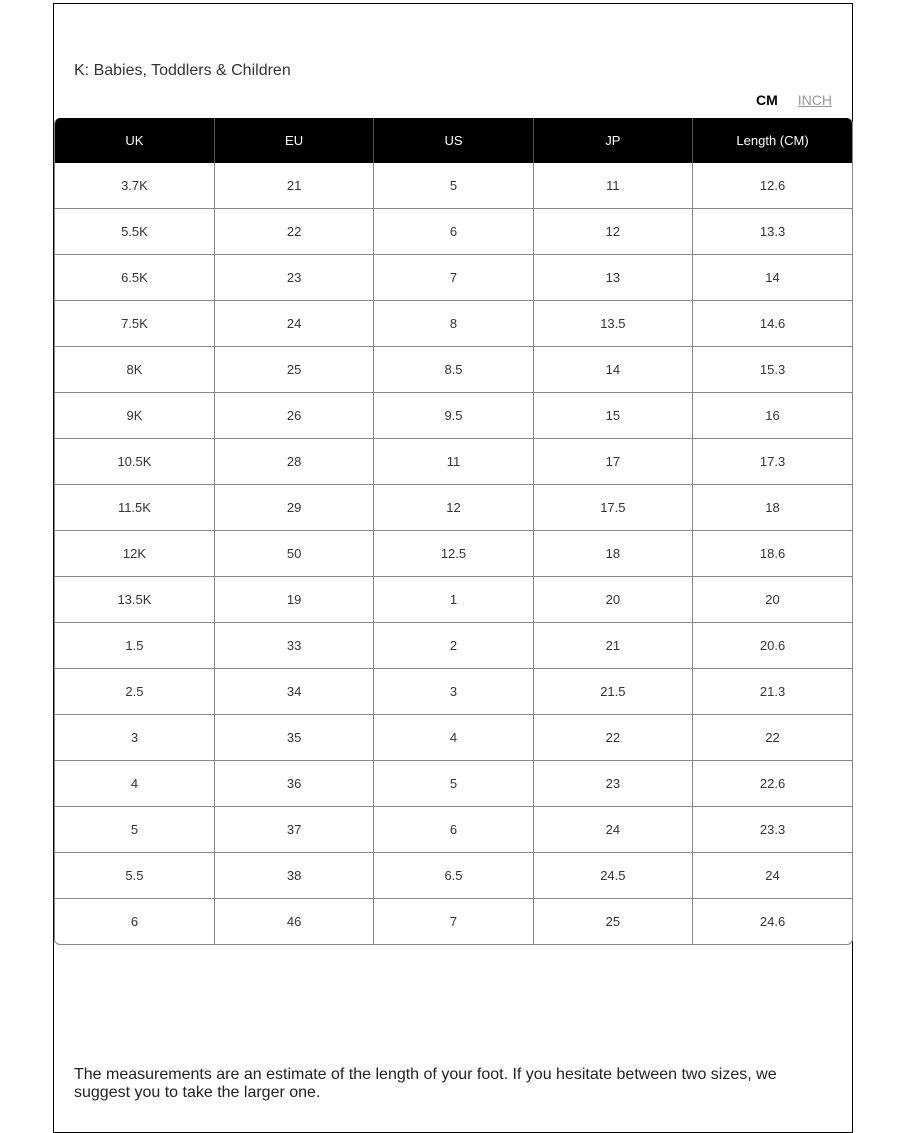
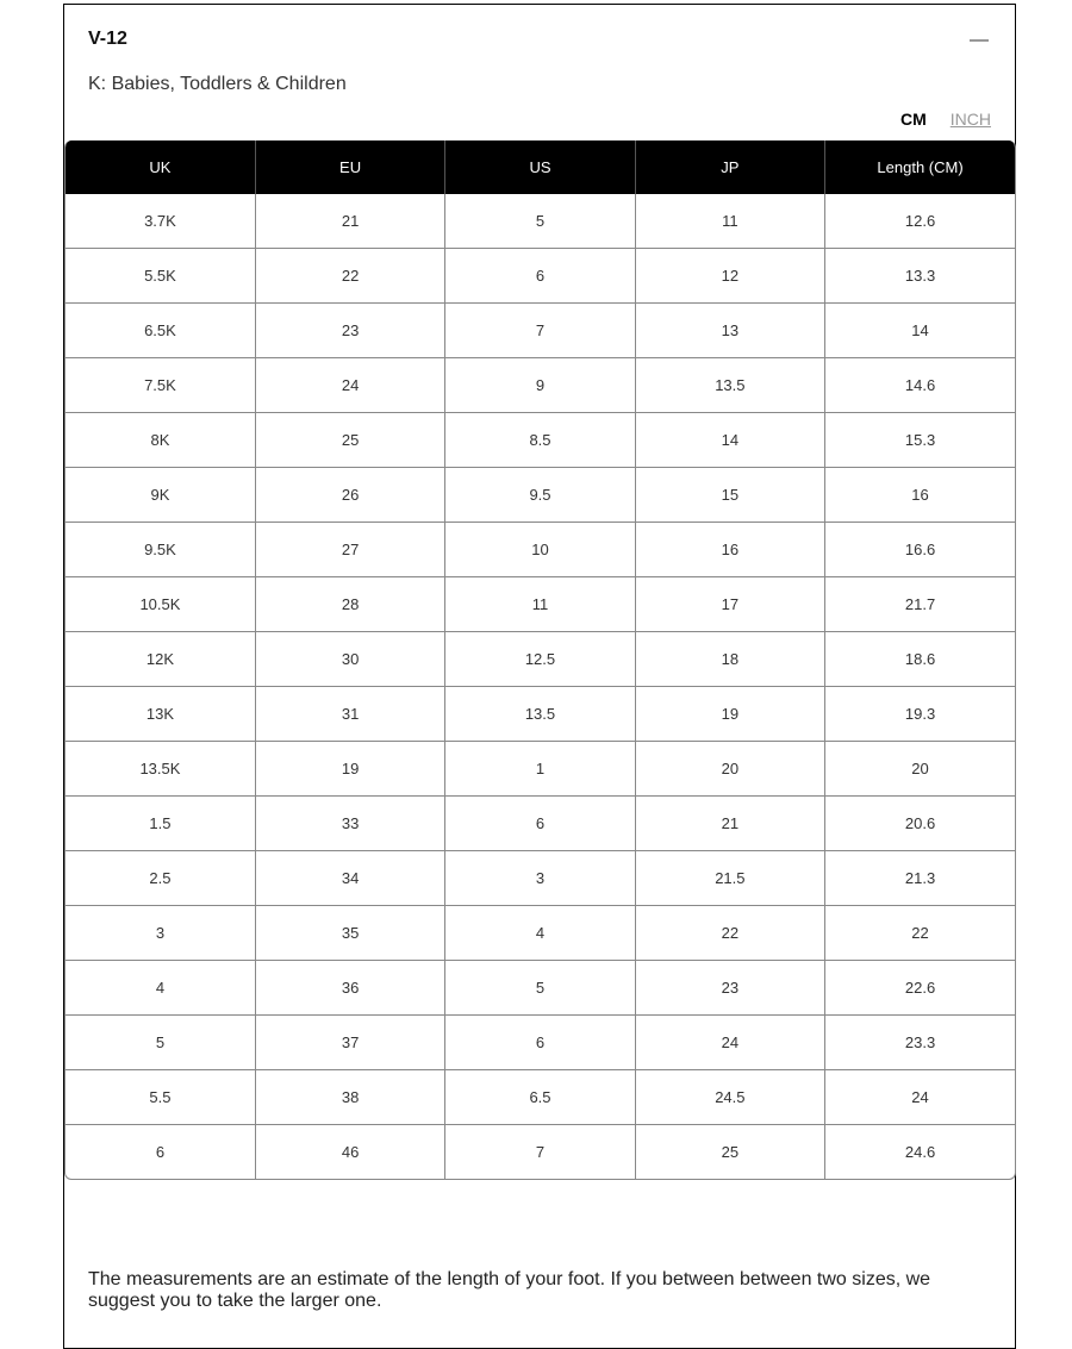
+ V-12
  K: Babies, Toddlers & Children
  CM
  INCH
  UK	EU	US	JP	Length (CM)
  3.7K	21	5	11	12.6
  5.5K	22	6	12	13.3
  6.5K	23	7	13	14
- 7.5K	24	8	13.5	14.6
+ 7.5K	24	9	13.5	14.6
  8K	25	8.5	14	15.3
  9K	26	9.5	15	16
+ 9.5K	27	10	16	16.6
- 10.5K	28	11	17	17.3
+ 10.5K	28	11	17	21.7
- 11.5K	29	12	17.5	18
- 12K	50	12.5	18	18.6
+ 12K	30	12.5	18	18.6
+ 13K	31	13.5	19	19.3
  13.5K	19	1	20	20
- 1.5	33	2	21	20.6
+ 1.5	33	6	21	20.6
  2.5	34	3	21.5	21.3
  3	35	4	22	22
  4	36	5	23	22.6
  5	37	6	24	23.3
  5.5	38	6.5	24.5	24
  6	46	7	25	24.6
- The measurements are an estimate of the length of your foot. If you hesitate between two sizes, we suggest you to take the larger one.
+ The measurements are an estimate of the length of your foot. If you between between two sizes, we suggest you to take the larger one.
